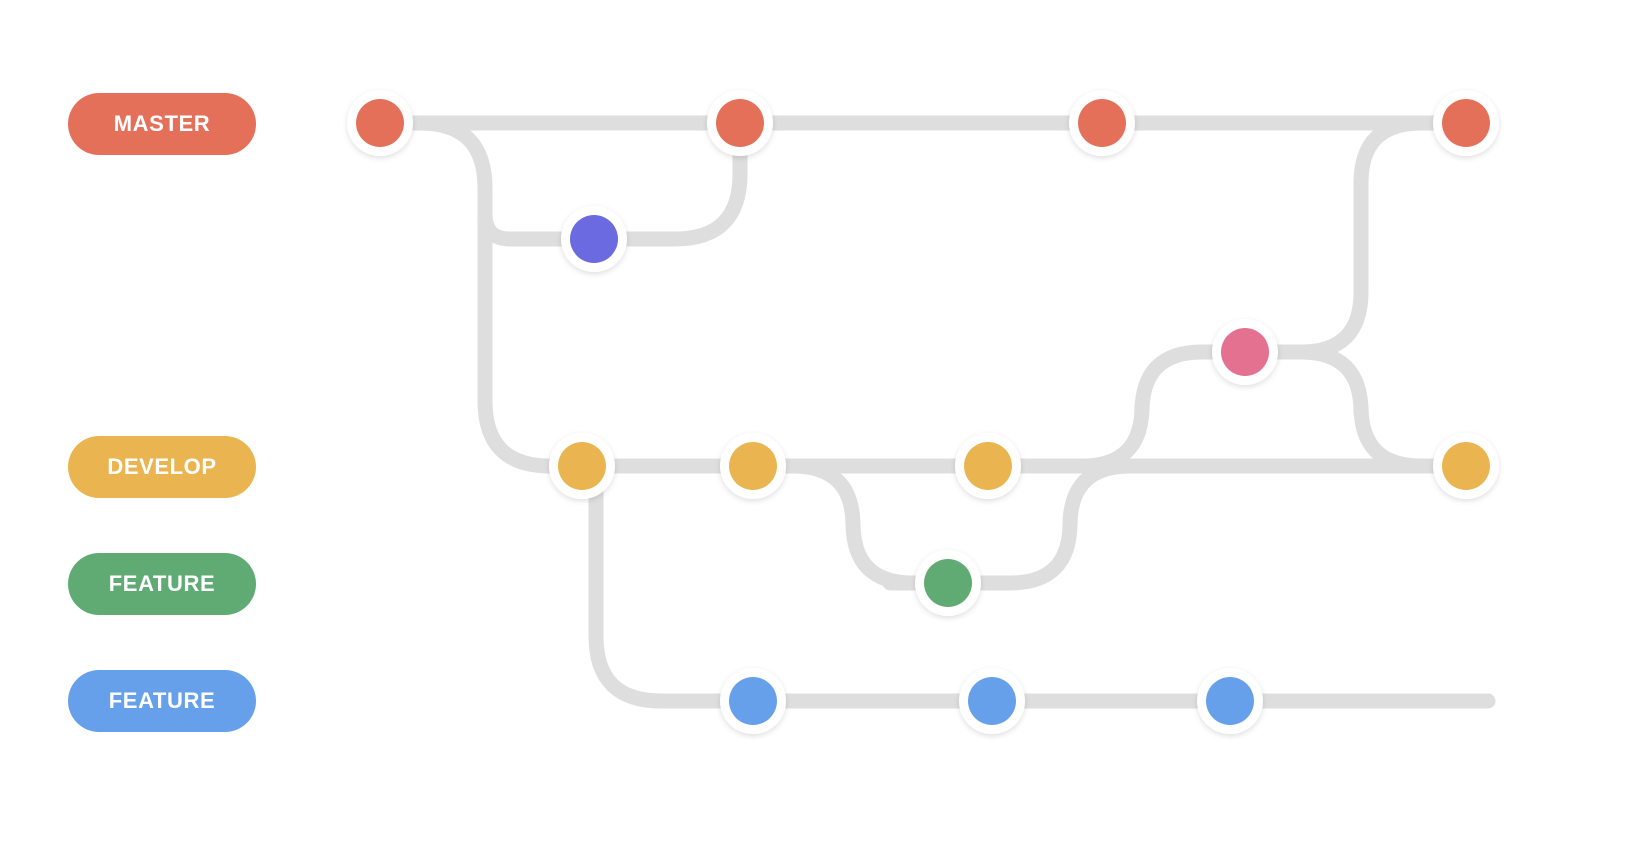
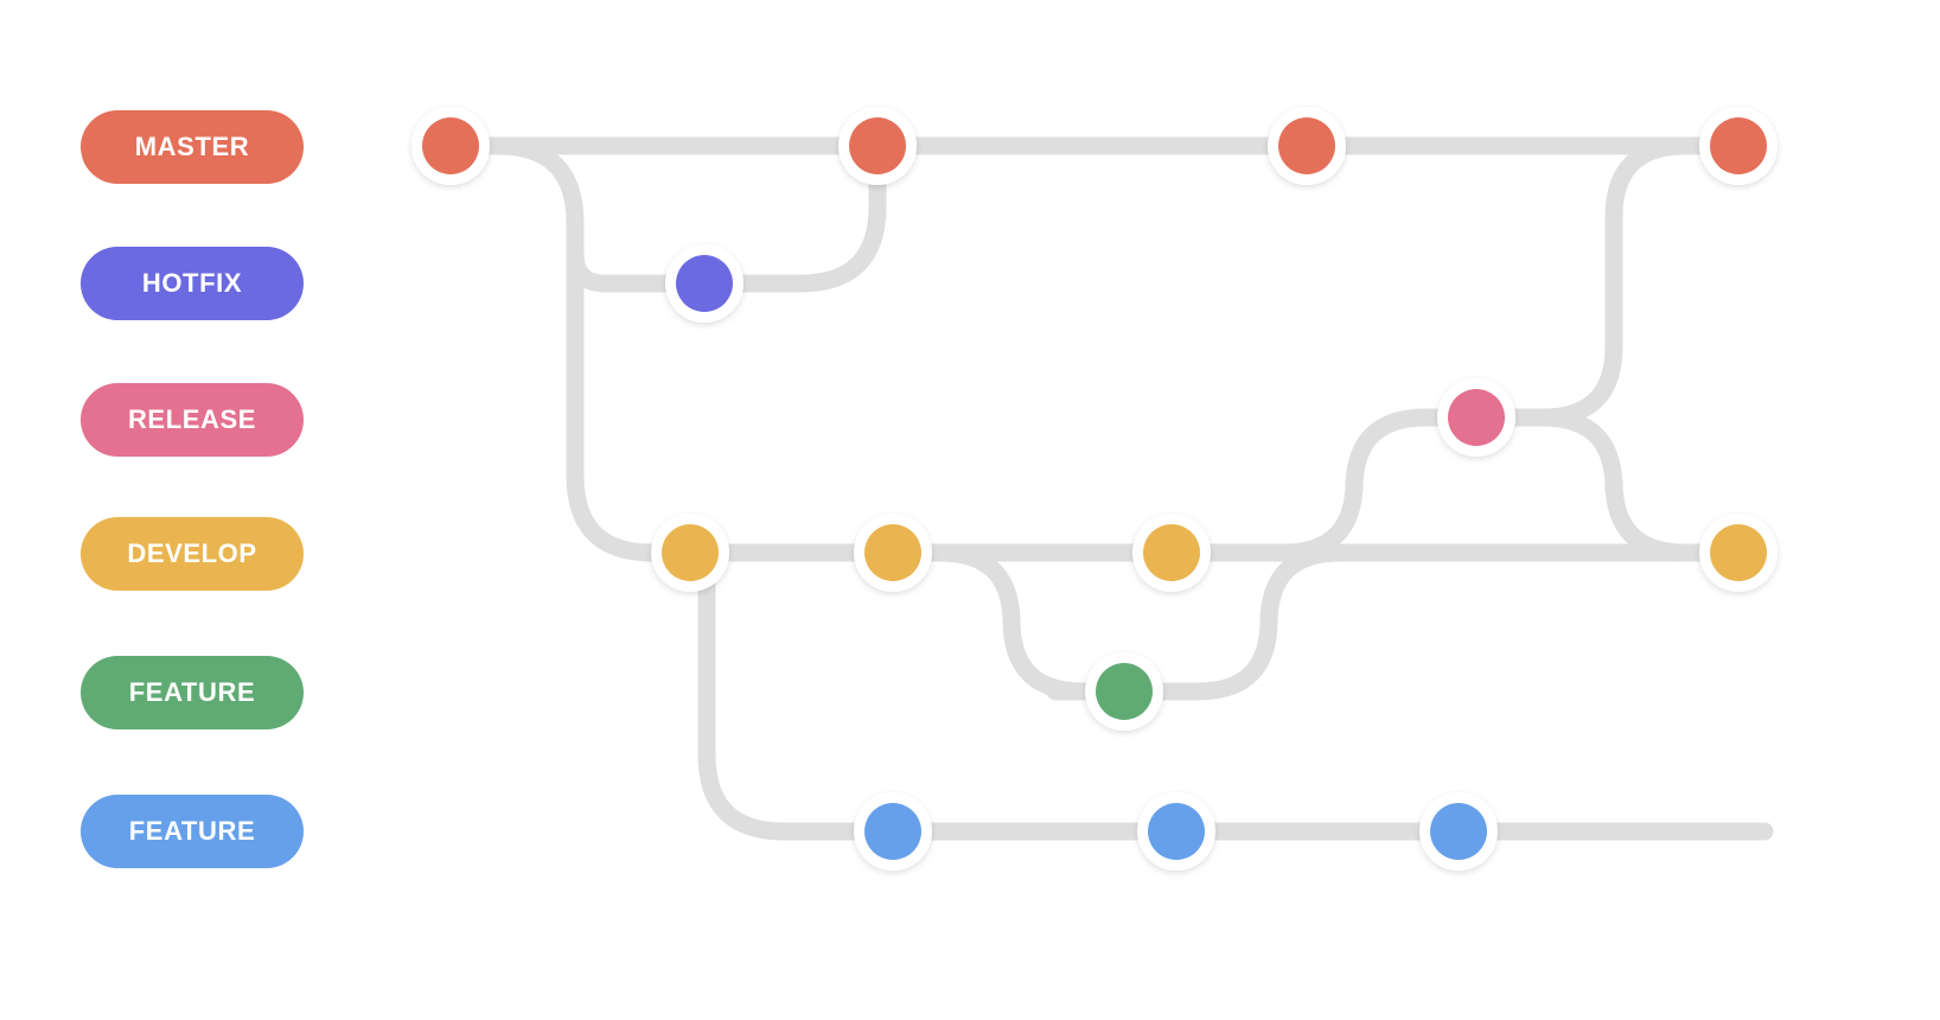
  MASTER
+ HOTFIX
+ RELEASE
  DEVELOP
  FEATURE
  FEATURE
